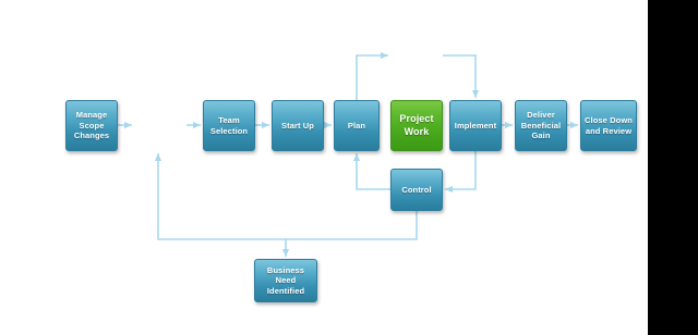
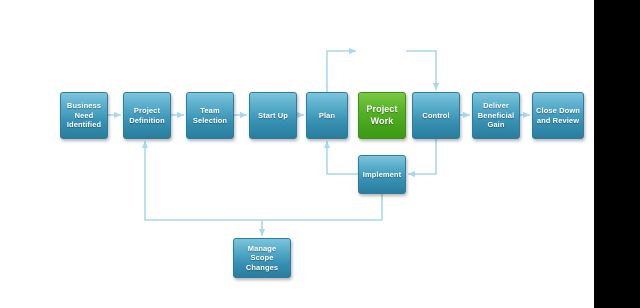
- Manage Scope Changes
+ Business Need Identified
+ Project Definition
  Team Selection
  Start Up
  Plan
  Project Work
- Implement
+ Control
  Deliver Beneficial Gain
  Close Down and Review
- Control
+ Implement
- Business Need Identified
+ Manage Scope Changes
